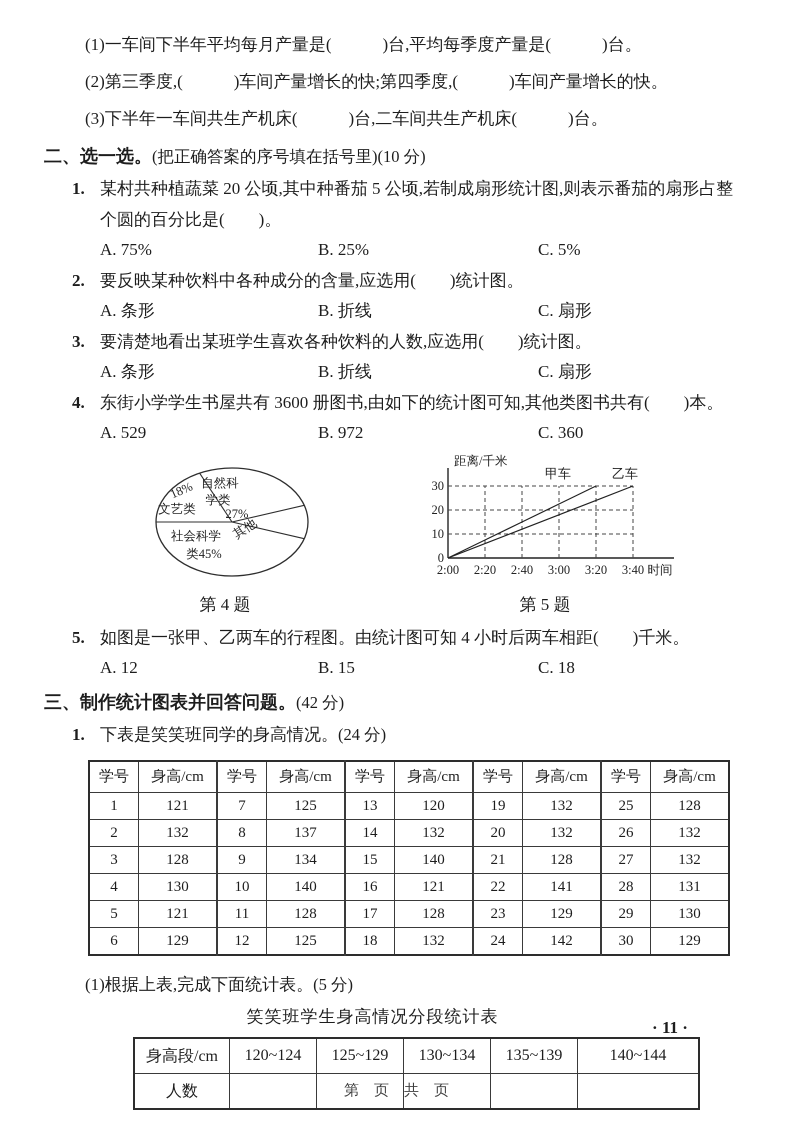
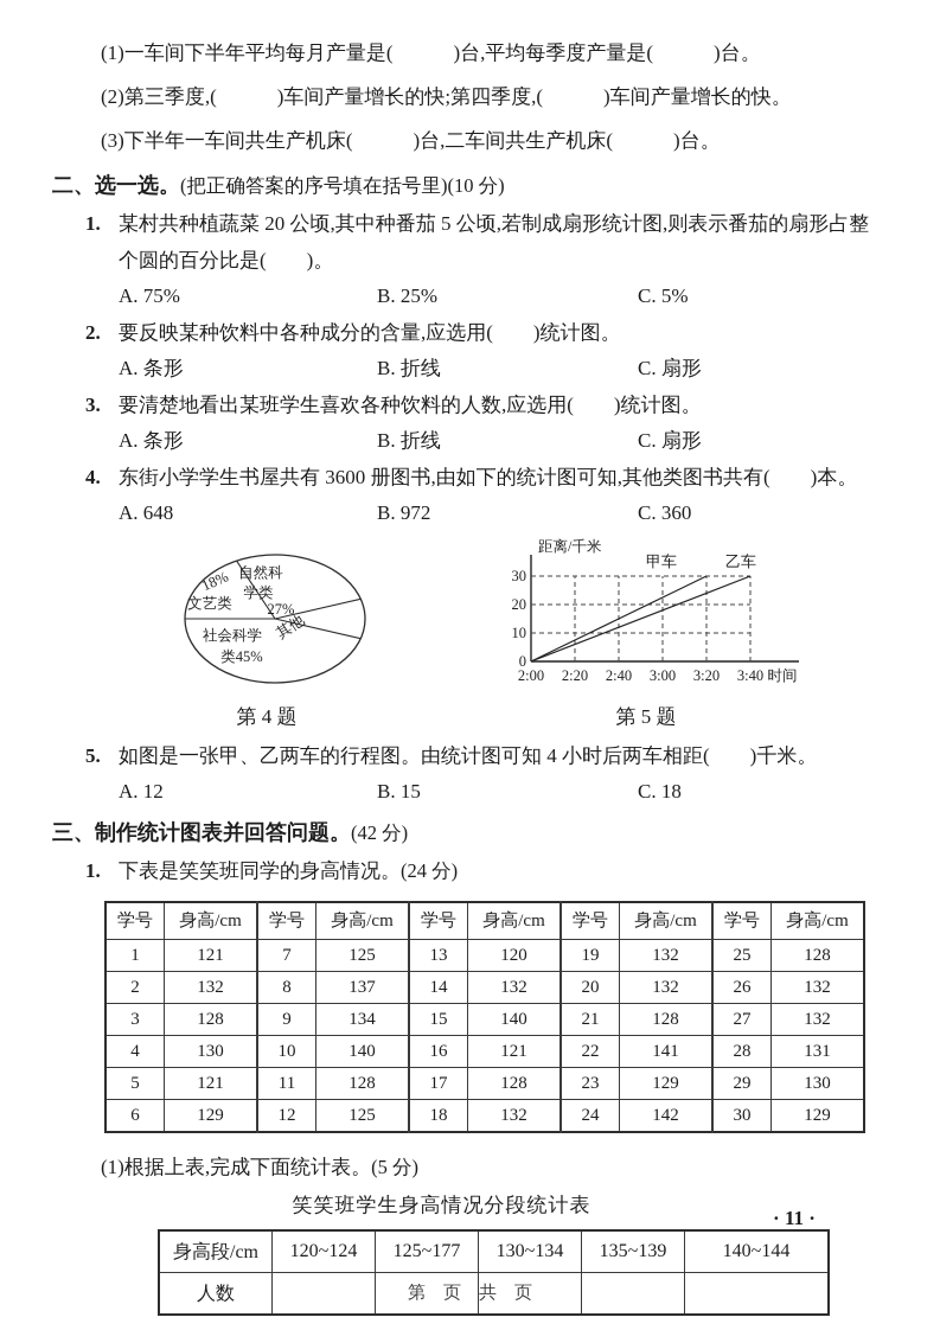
  (1)一车间下半年平均每月产量是( )台,平均每季度产量是( )台。
  (2)第三季度,( )车间产量增长的快;第四季度,( )车间产量增长的快。
  (3)下半年一车间共生产机床( )台,二车间共生产机床( )台。
  二、选一选。(把正确答案的序号填在括号里)(10 分)
  1.
  某村共种植蔬菜 20 公顷,其中种番茄 5 公顷,若制成扇形统计图,则表示番茄的扇形占整个圆的百分比是( )。
  A. 75%
  B. 25%
  C. 5%
  2.
  要反映某种饮料中各种成分的含量,应选用( )统计图。
  A. 条形
  B. 折线
  C. 扇形
  3.
  要清楚地看出某班学生喜欢各种饮料的人数,应选用( )统计图。
  A. 条形
  B. 折线
  C. 扇形
  4.
  东街小学学生书屋共有 3600 册图书,由如下的统计图可知,其他类图书共有( )本。
- A. 529
+ A. 648
  B. 972
  C. 360
  文艺类
  自然科
  学类
  27%
  社会科学
  类45%
  距离/千米
  0
  10
  20
  30
  2:00
  2:20
  2:40
  3:00
  3:20
  3:40
  时间
  甲车
  乙车
  第 4 题
  第 5 题
  5.
  如图是一张甲、乙两车的行程图。由统计图可知 4 小时后两车相距( )千米。
  A. 12
  B. 15
  C. 18
  三、制作统计图表并回答问题。(42 分)
  1.
  下表是笑笑班同学的身高情况。(24 分)
  学号	身高/cm	学号	身高/cm	学号	身高/cm	学号	身高/cm	学号	身高/cm
  1	121	7	125	13	120	19	132	25	128
  2	132	8	137	14	132	20	132	26	132
  3	128	9	134	15	140	21	128	27	132
  4	130	10	140	16	121	22	141	28	131
  5	121	11	128	17	128	23	129	29	130
  6	129	12	125	18	132	24	142	30	129
  (1)根据上表,完成下面统计表。(5 分)
  笑笑班学生身高情况分段统计表
- 身高段/cm	120~124	125~129	130~134	135~139	140~144
+ 身高段/cm	120~124	125~177	130~134	135~139	140~144
  人数
  · 11 ·
  第页共页
